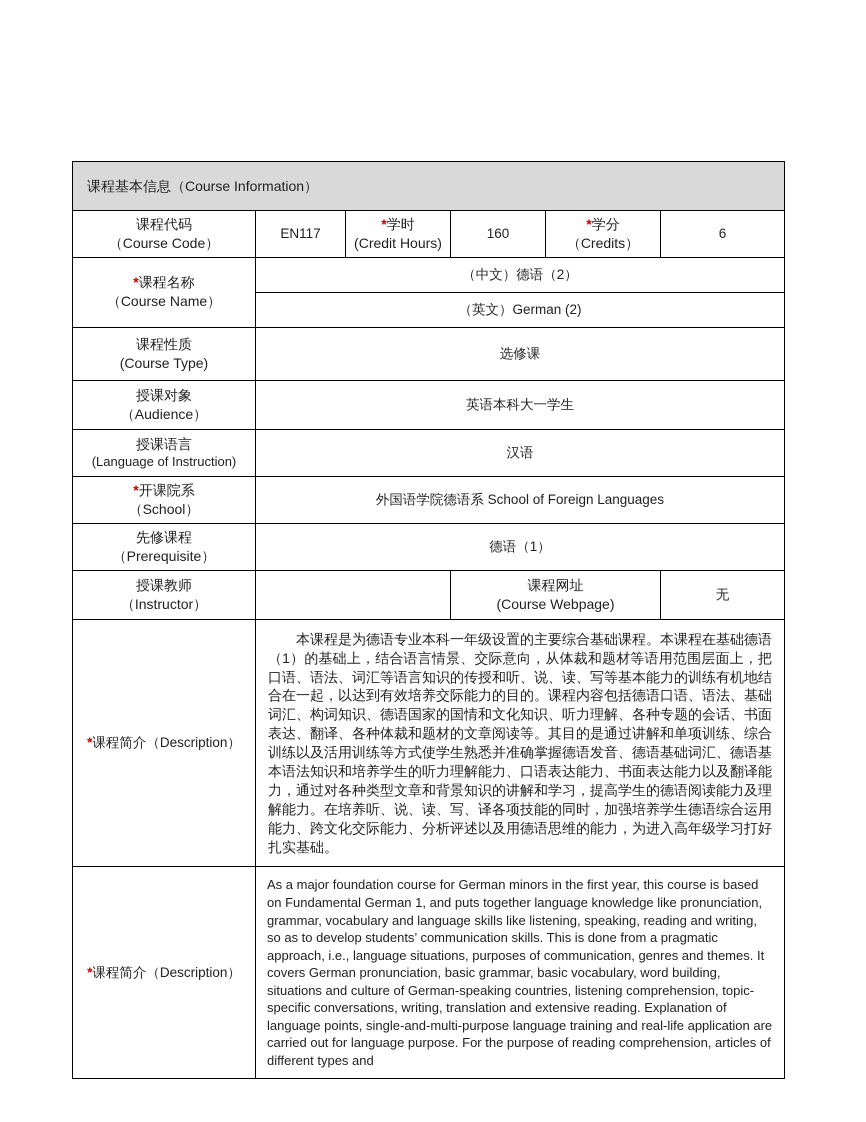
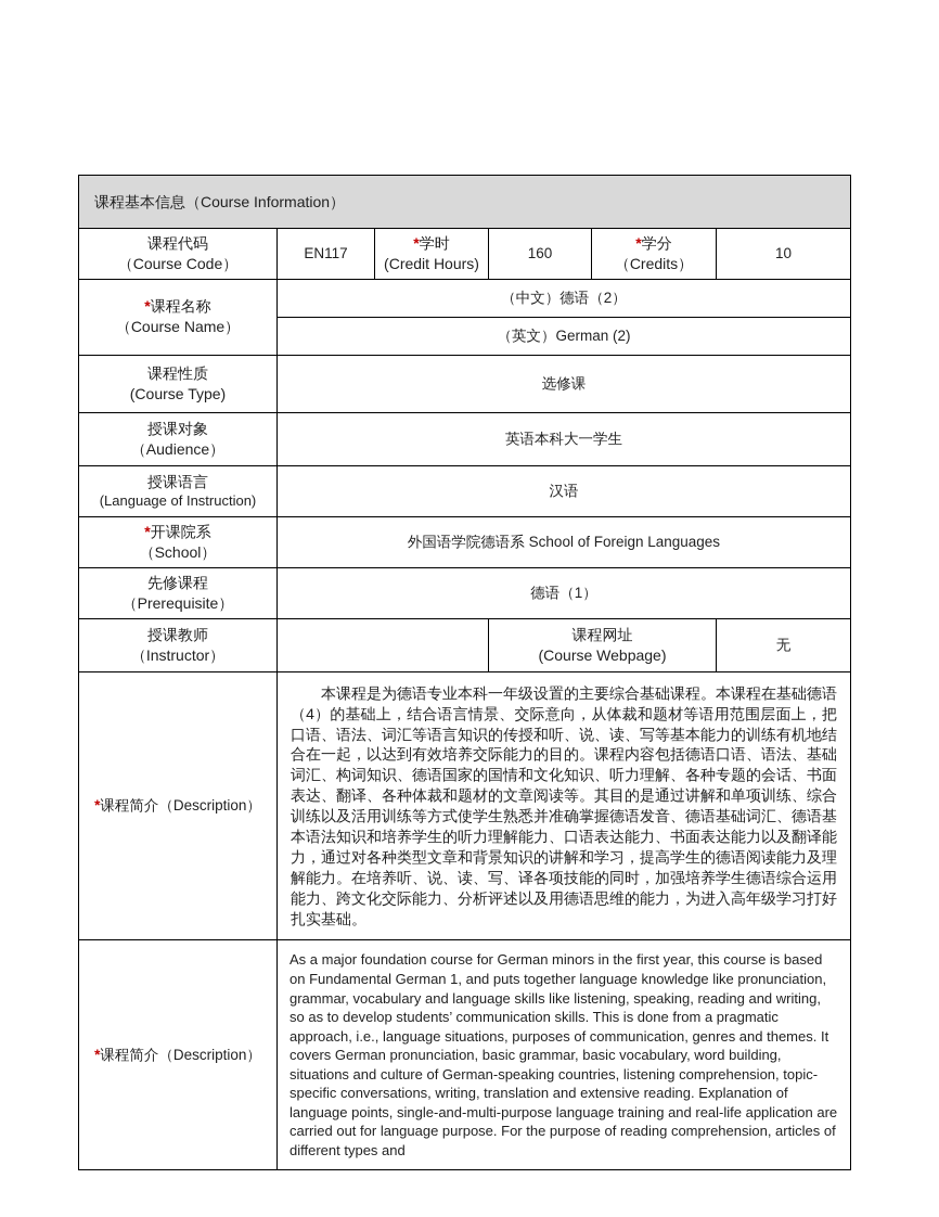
  课程基本信息（Course Information）
- 课程代码 （Course Code）	EN117	*学时 (Credit Hours)	160	*学分 （Credits）	6
+ 课程代码 （Course Code）	EN117	*学时 (Credit Hours)	160	*学分 （Credits）	10
  *课程名称 （Course Name）	（中文）德语（2）
  （英文）German (2)
  课程性质 (Course Type)	选修课
  授课对象 （Audience）	英语本科大一学生
  授课语言 (Language of Instruction)	汉语
  *开课院系 （School）	外国语学院德语系 School of Foreign Languages
  先修课程 （Prerequisite）	德语（1）
  授课教师 （Instructor）		课程网址 (Course Webpage)	无
- *课程简介（Description）	本课程是为德语专业本科一年级设置的主要综合基础课程。本课程在基础德语（1）的基础上，结合语言情景、交际意向，从体裁和题材等语用范围层面上，把口语、语法、词汇等语言知识的传授和听、说、读、写等基本能力的训练有机地结合在一起，以达到有效培养交际能力的目的。课程内容包括德语口语、语法、基础词汇、构词知识、德语国家的国情和文化知识、听力理解、各种专题的会话、书面表达、翻译、各种体裁和题材的文章阅读等。其目的是通过讲解和单项训练、综合训练以及活用训练等方式使学生熟悉并准确掌握德语发音、德语基础词汇、德语基本语法知识和培养学生的听力理解能力、口语表达能力、书面表达能力以及翻译能力，通过对各种类型文章和背景知识的讲解和学习，提高学生的德语阅读能力及理解能力。在培养听、说、读、写、译各项技能的同时，加强培养学生德语综合运用能力、跨文化交际能力、分析评述以及用德语思维的能力，为进入高年级学习打好扎实基础。
+ *课程简介（Description）	本课程是为德语专业本科一年级设置的主要综合基础课程。本课程在基础德语（4）的基础上，结合语言情景、交际意向，从体裁和题材等语用范围层面上，把口语、语法、词汇等语言知识的传授和听、说、读、写等基本能力的训练有机地结合在一起，以达到有效培养交际能力的目的。课程内容包括德语口语、语法、基础词汇、构词知识、德语国家的国情和文化知识、听力理解、各种专题的会话、书面表达、翻译、各种体裁和题材的文章阅读等。其目的是通过讲解和单项训练、综合训练以及活用训练等方式使学生熟悉并准确掌握德语发音、德语基础词汇、德语基本语法知识和培养学生的听力理解能力、口语表达能力、书面表达能力以及翻译能力，通过对各种类型文章和背景知识的讲解和学习，提高学生的德语阅读能力及理解能力。在培养听、说、读、写、译各项技能的同时，加强培养学生德语综合运用能力、跨文化交际能力、分析评述以及用德语思维的能力，为进入高年级学习打好扎实基础。
  *课程简介（Description）	As a major foundation course for German minors in the first year, this course is based on Fundamental German 1, and puts together language knowledge like pronunciation, grammar, vocabulary and language skills like listening, speaking, reading and writing, so as to develop students’ communication skills. This is done from a pragmatic approach, i.e., language situations, purposes of communication, genres and themes. It covers German pronunciation, basic grammar, basic vocabulary, word building, situations and culture of German-speaking countries, listening comprehension, topic-specific conversations, writing, translation and extensive reading. Explanation of language points, single-and-multi-purpose language training and real-life application are carried out for language purpose. For the purpose of reading comprehension, articles of different types and
